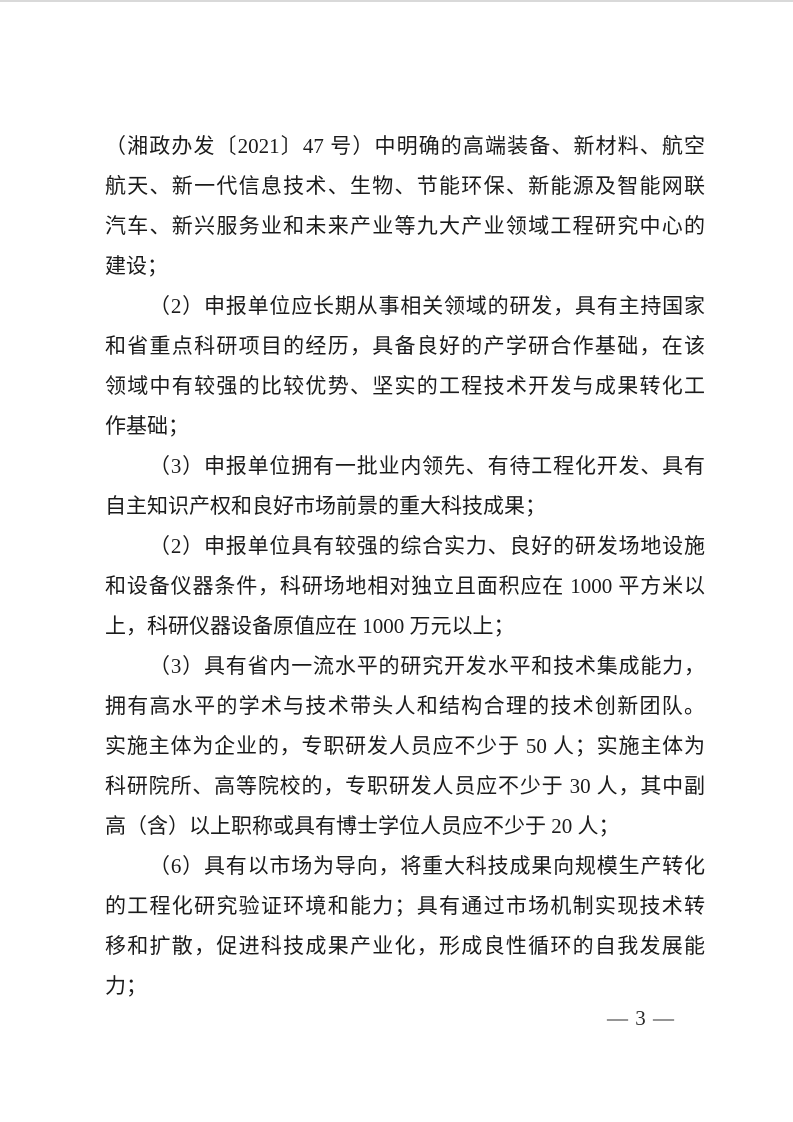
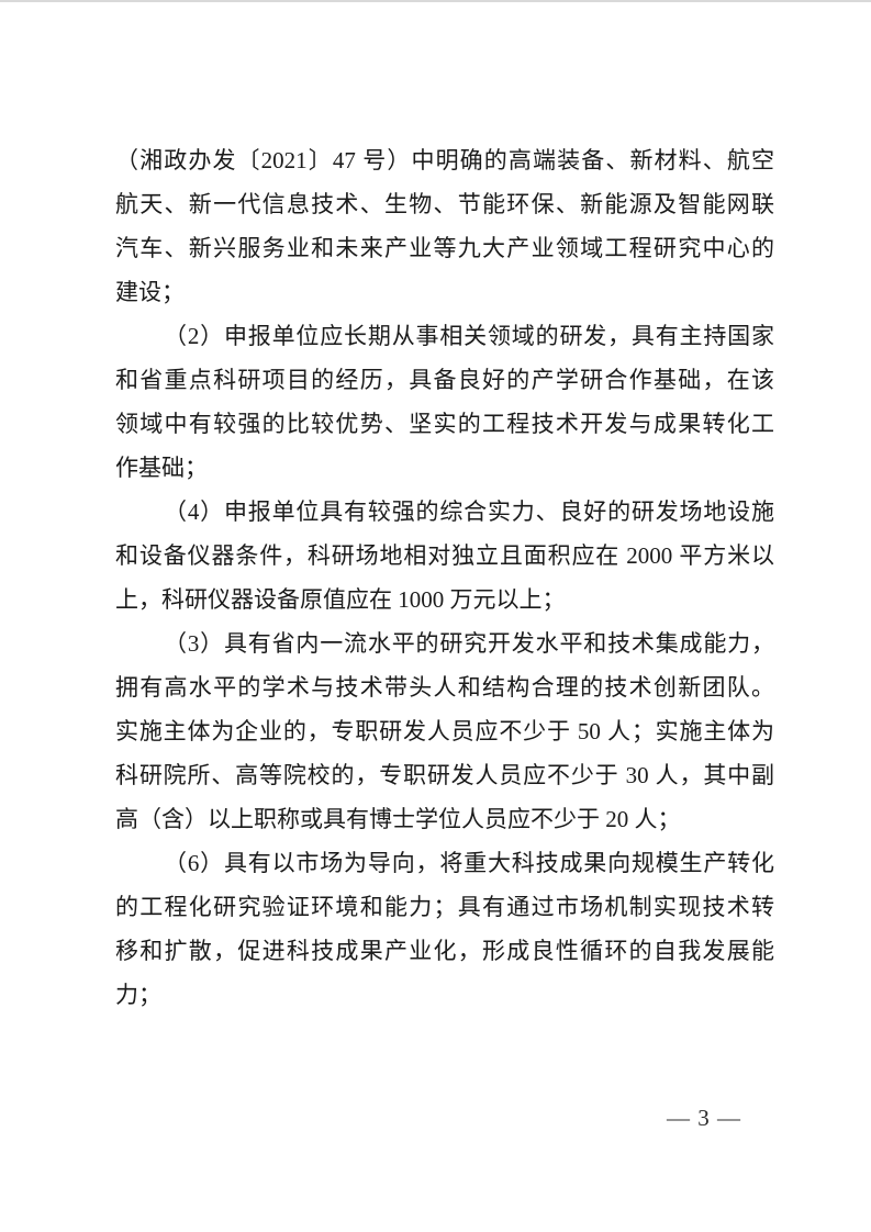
  （湘政办发〔2021〕47 号）中明确的高端装备、新材料、航空
  航天、新一代信息技术、生物、节能环保、新能源及智能网联
  汽车、新兴服务业和未来产业等九大产业领域工程研究中心的
  建设；
  （2）申报单位应长期从事相关领域的研发，具有主持国家
  和省重点科研项目的经历，具备良好的产学研合作基础，在该
  领域中有较强的比较优势、坚实的工程技术开发与成果转化工
  作基础；
- （3）申报单位拥有一批业内领先、有待工程化开发、具有
- 自主知识产权和良好市场前景的重大科技成果；
- （2）申报单位具有较强的综合实力、良好的研发场地设施
+ （4）申报单位具有较强的综合实力、良好的研发场地设施
- 和设备仪器条件，科研场地相对独立且面积应在 1000 平方米以
+ 和设备仪器条件，科研场地相对独立且面积应在 2000 平方米以
  上，科研仪器设备原值应在 1000 万元以上；
  （3）具有省内一流水平的研究开发水平和技术集成能力，
  拥有高水平的学术与技术带头人和结构合理的技术创新团队。
  实施主体为企业的，专职研发人员应不少于 50 人；实施主体为
  科研院所、高等院校的，专职研发人员应不少于 30 人，其中副
  高（含）以上职称或具有博士学位人员应不少于 20 人；
  （6）具有以市场为导向，将重大科技成果向规模生产转化
  的工程化研究验证环境和能力；具有通过市场机制实现技术转
  移和扩散，促进科技成果产业化，形成良性循环的自我发展能
  力；
  — 3 —
